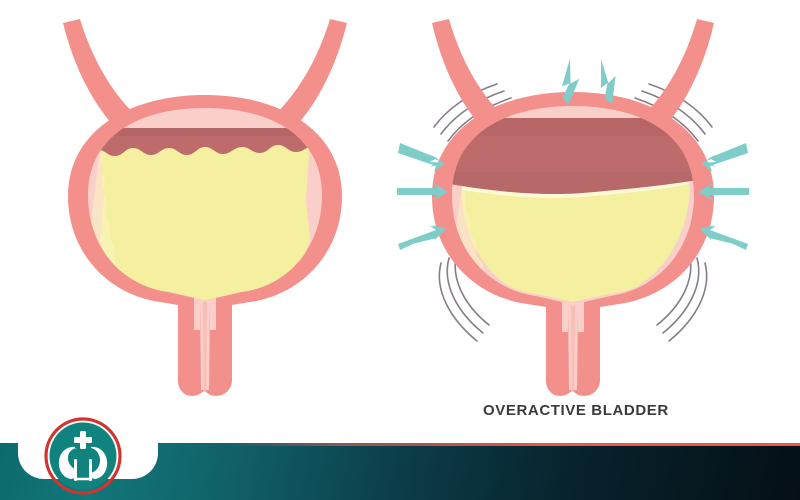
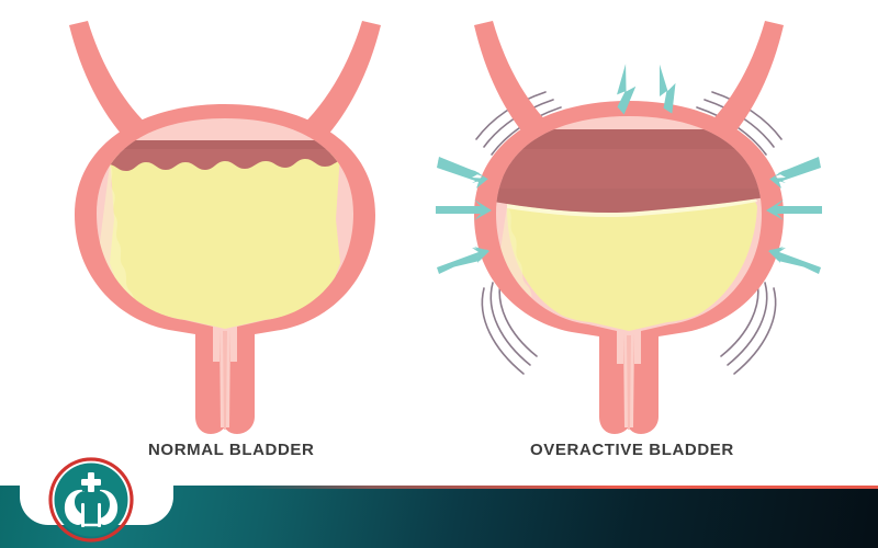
+ NORMAL BLADDER
  OVERACTIVE BLADDER
